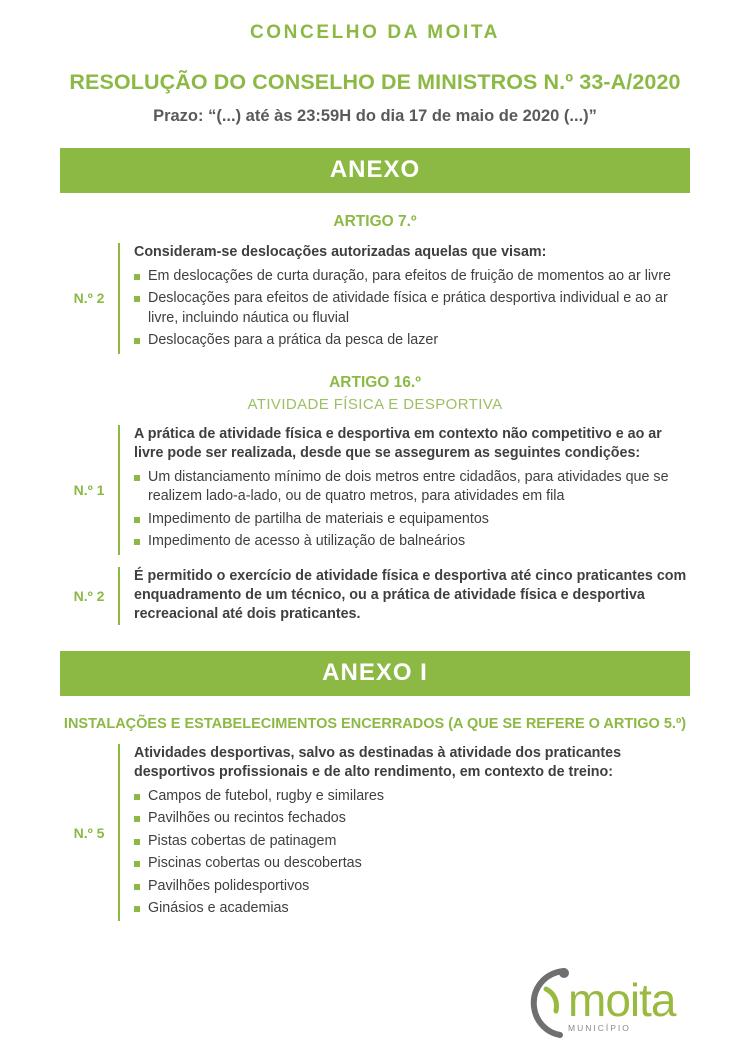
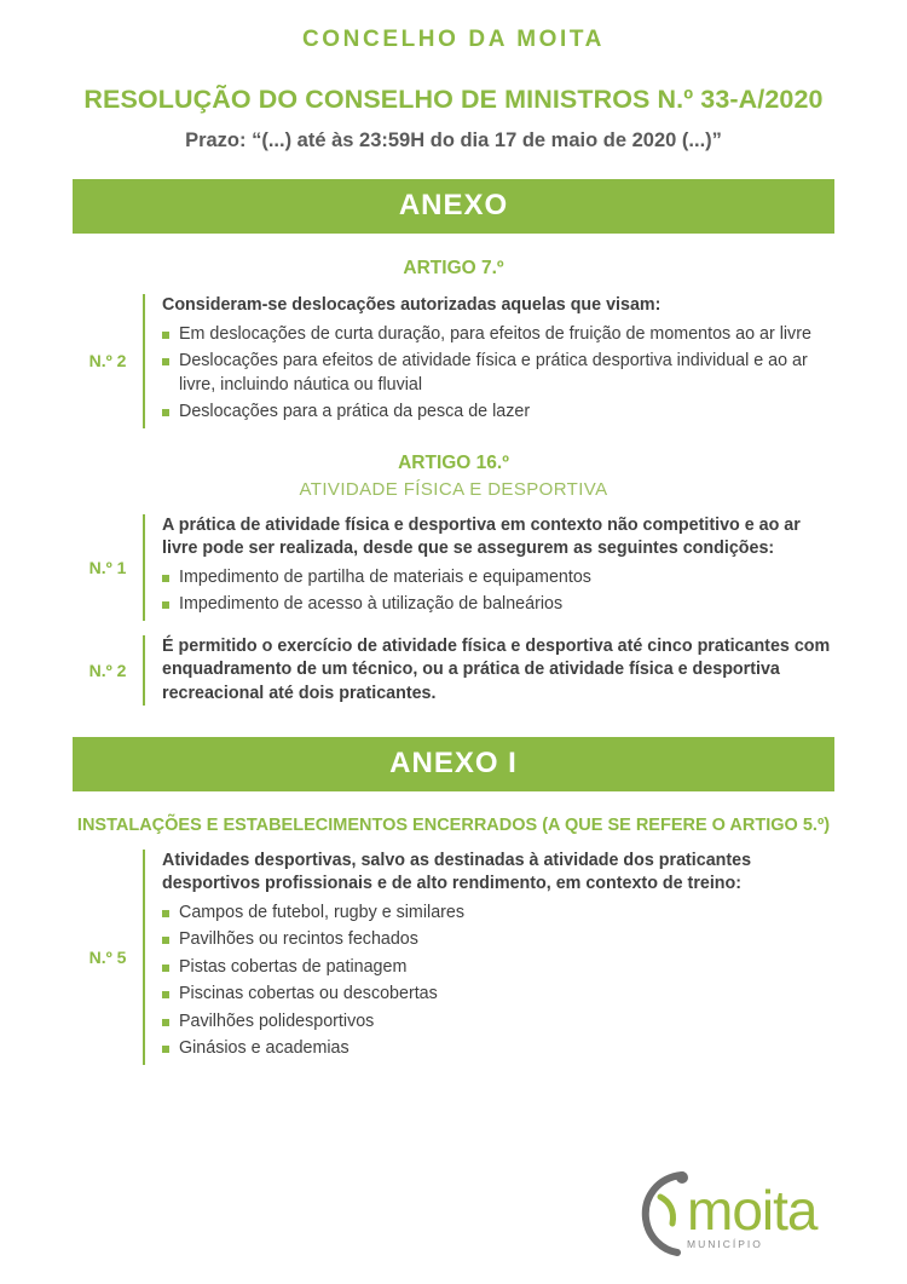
  CONCELHO DA MOITA
  RESOLUÇÃO DO CONSELHO DE MINISTROS N.º 33-A/2020
  Prazo: “(...) até às 23:59H do dia 17 de maio de 2020 (...)”
  ANEXO
  ARTIGO 7.º
  N.º 2
  Consideram-se deslocações autorizadas aquelas que visam:
  Em deslocações de curta duração, para efeitos de fruição de momentos ao ar livre
  Deslocações para efeitos de atividade física e prática desportiva individual e ao ar livre, incluindo náutica ou fluvial
  Deslocações para a prática da pesca de lazer
  ARTIGO 16.º
  ATIVIDADE FÍSICA E DESPORTIVA
  N.º 1
  A prática de atividade física e desportiva em contexto não competitivo e ao ar livre pode ser realizada, desde que se assegurem as seguintes condições:
- Um distanciamento mínimo de dois metros entre cidadãos, para atividades que se realizem lado-a-lado, ou de quatro metros, para atividades em fila
  Impedimento de partilha de materiais e equipamentos
  Impedimento de acesso à utilização de balneários
  N.º 2
  É permitido o exercício de atividade física e desportiva até cinco praticantes com enquadramento de um técnico, ou a prática de atividade física e desportiva recreacional até dois praticantes.
  ANEXO I
  INSTALAÇÕES E ESTABELECIMENTOS ENCERRADOS (A QUE SE REFERE O ARTIGO 5.º)
  N.º 5
  Atividades desportivas, salvo as destinadas à atividade dos praticantes desportivos profissionais e de alto rendimento, em contexto de treino:
  Campos de futebol, rugby e similares
  Pavilhões ou recintos fechados
  Pistas cobertas de patinagem
  Piscinas cobertas ou descobertas
  Pavilhões polidesportivos
  Ginásios e academias
  moita
  MUNICÍPIO
